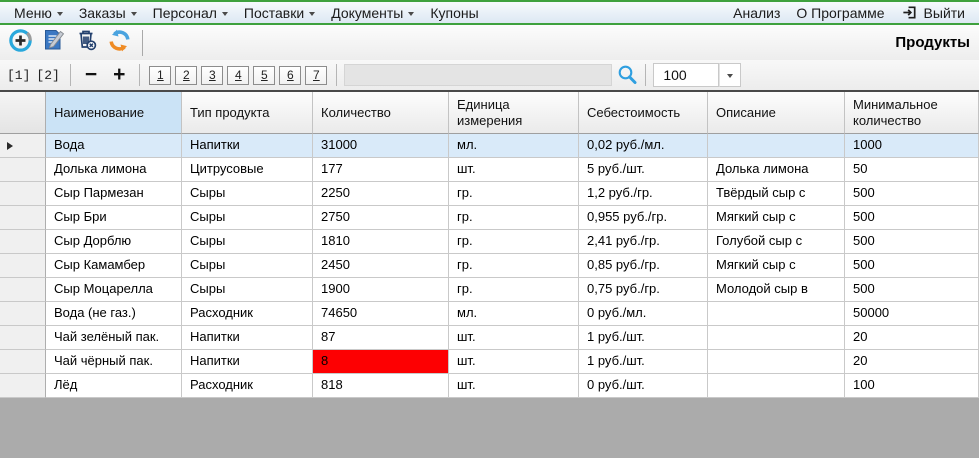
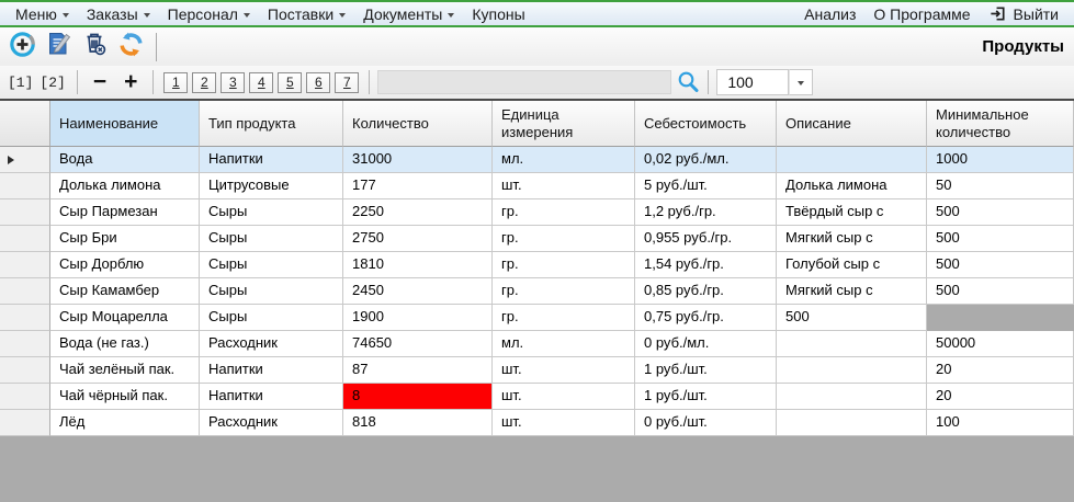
  Меню
  Заказы
  Персонал
  Поставки
  Документы
  Купоны
  Анализ
  О Программе
  Выйти
  Продукты
  [1]
  [2]
  −
  +
  1
  2
  3
  4
  5
  6
  7
  100
  Наименование
  Тип продукта
  Количество
  Единица измерения
  Себестоимость
  Описание
  Минимальное количество
  Вода
  Напитки
  31000
  мл.
  0,02 руб./мл.
  1000
  Долька лимона
  Цитрусовые
  177
  шт.
  5 руб./шт.
  Долька лимона
  50
  Сыр Пармезан
  Сыры
  2250
  гр.
  1,2 руб./гр.
  Твёрдый сыр с
  500
  Сыр Бри
  Сыры
  2750
  гр.
  0,955 руб./гр.
  Мягкий сыр с
  500
  Сыр Дорблю
  Сыры
  1810
  гр.
- 2,41 руб./гр.
+ 1,54 руб./гр.
  Голубой сыр с
  500
  Сыр Камамбер
  Сыры
  2450
  гр.
  0,85 руб./гр.
  Мягкий сыр с
  500
  Сыр Моцарелла
  Сыры
  1900
  гр.
  0,75 руб./гр.
- Молодой сыр в
  500
  Вода (не газ.)
  Расходник
  74650
  мл.
  0 руб./мл.
  50000
  Чай зелёный пак.
  Напитки
  87
  шт.
  1 руб./шт.
  20
  Чай чёрный пак.
  Напитки
  8
  шт.
  1 руб./шт.
  20
  Лёд
  Расходник
  818
  шт.
  0 руб./шт.
  100
